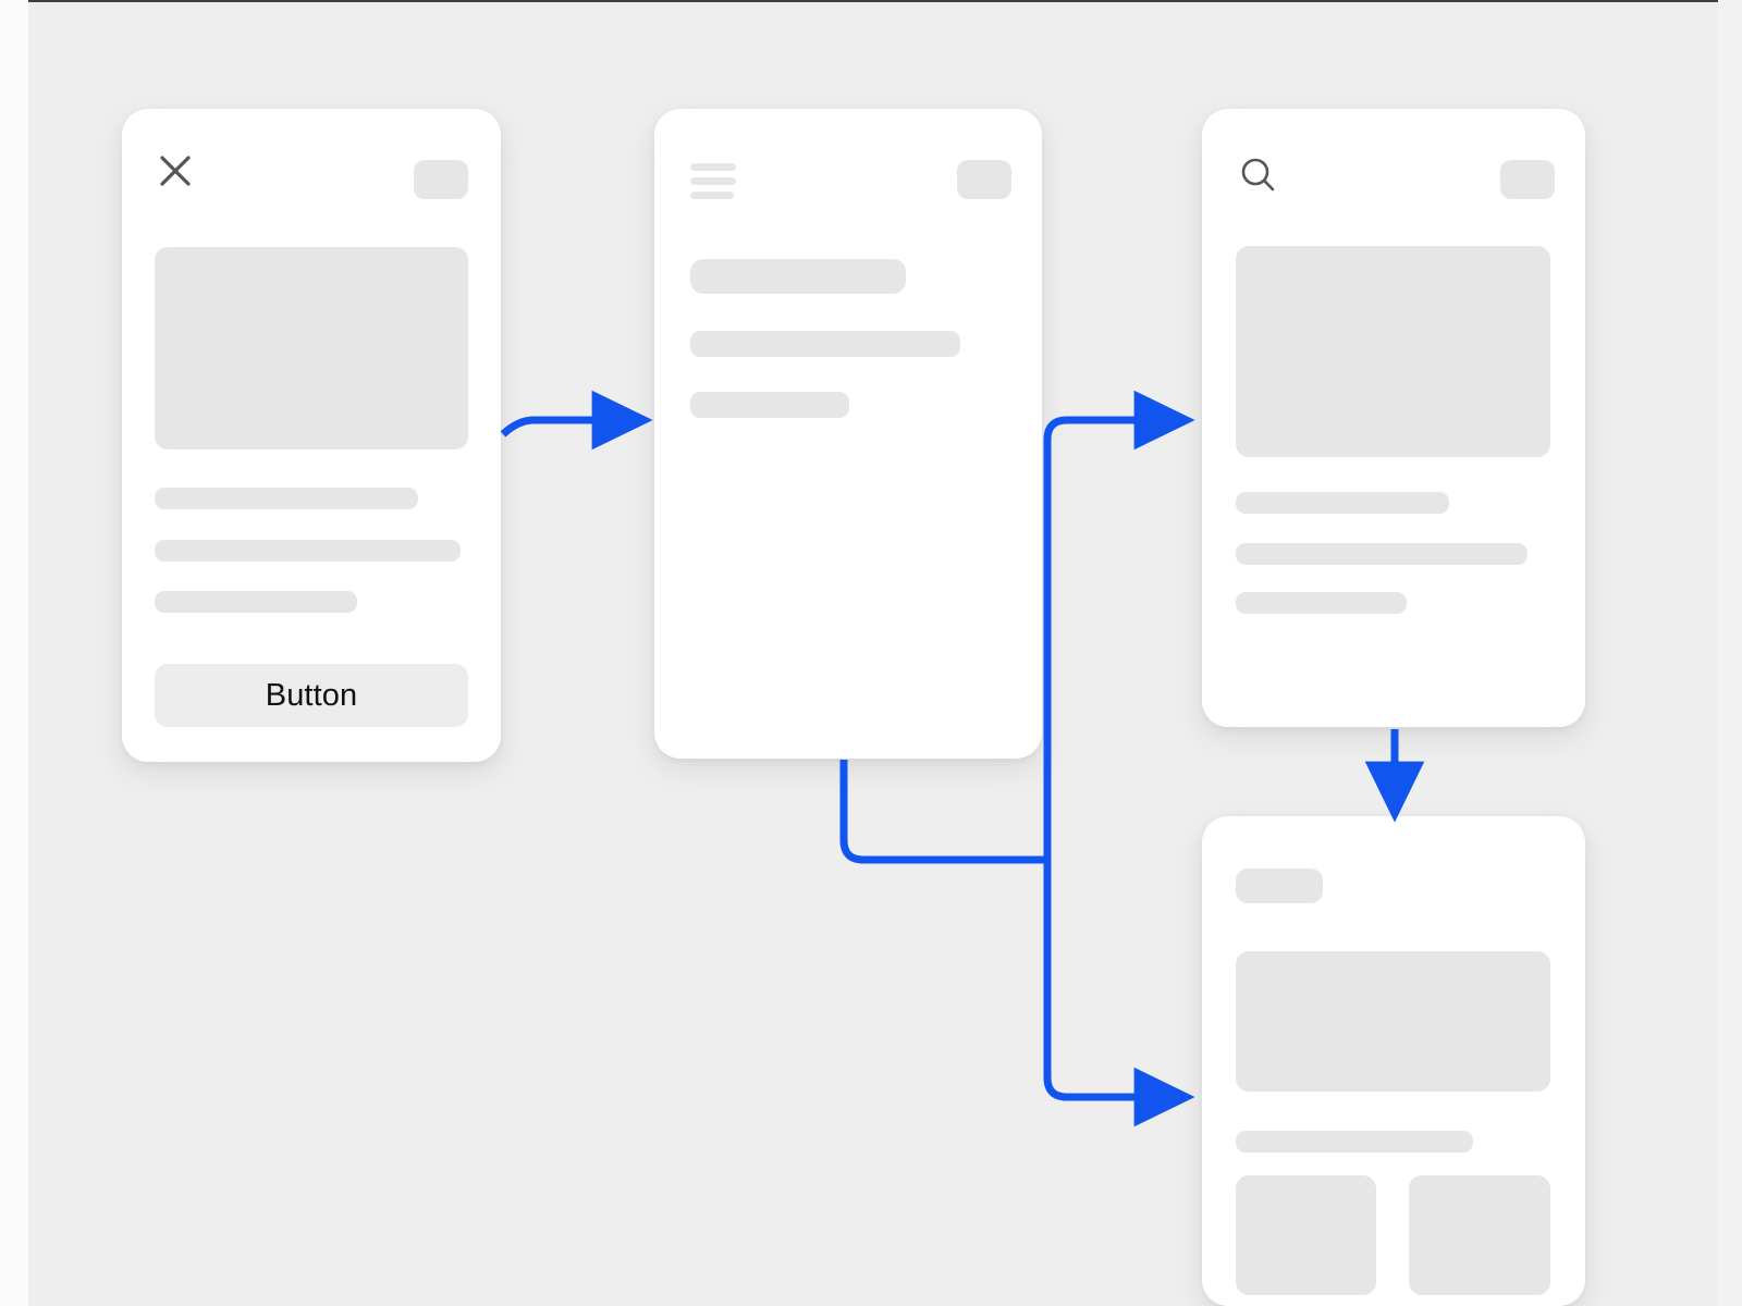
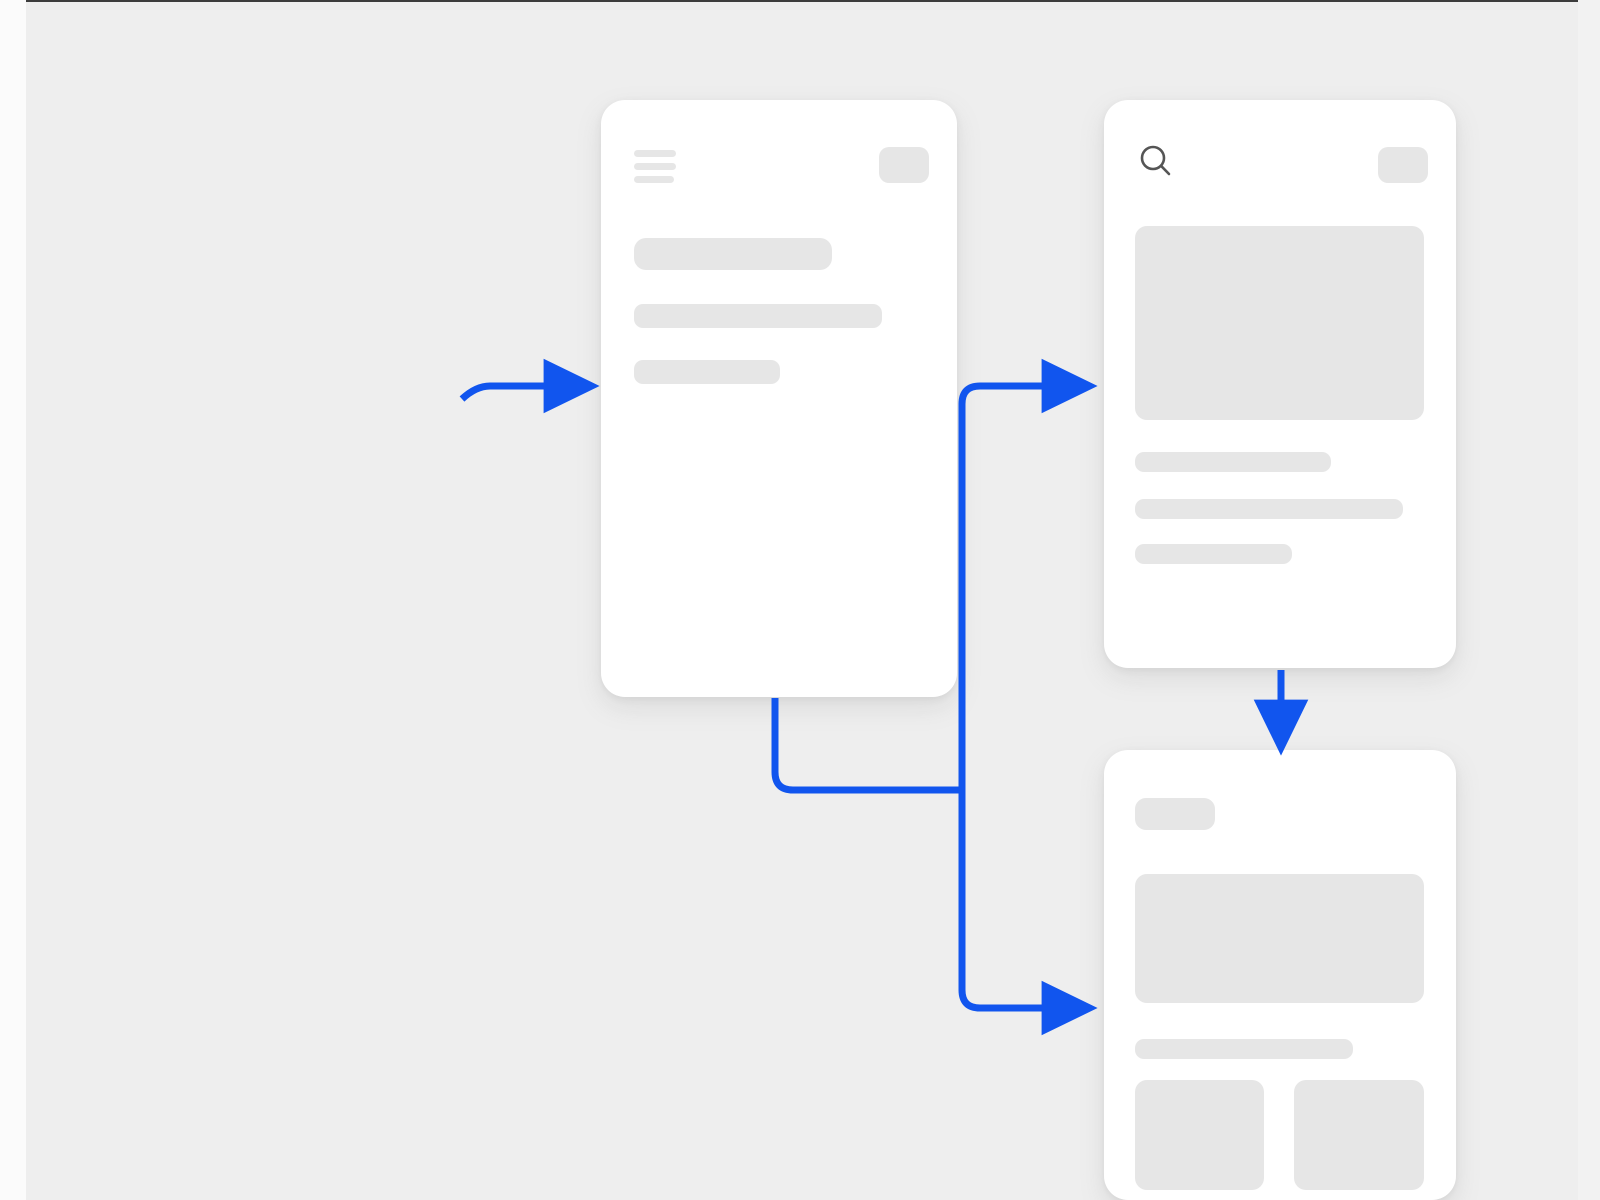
- Button
